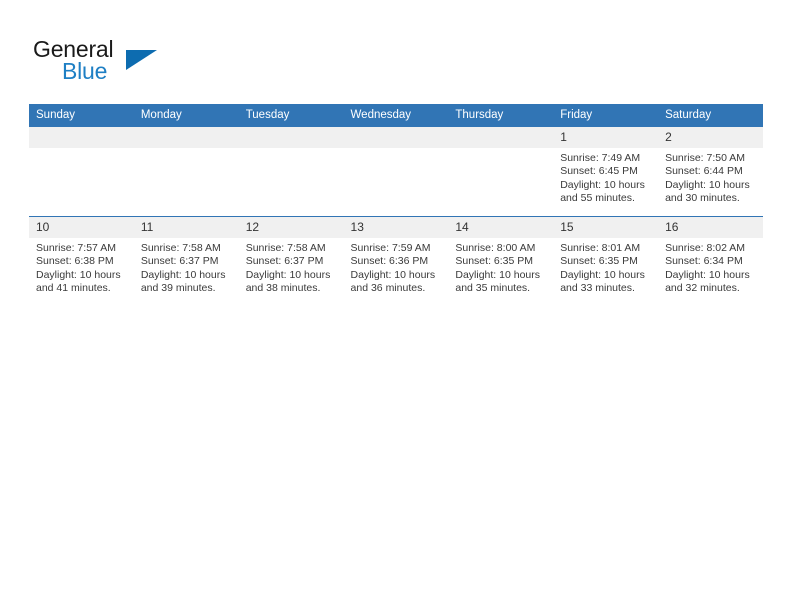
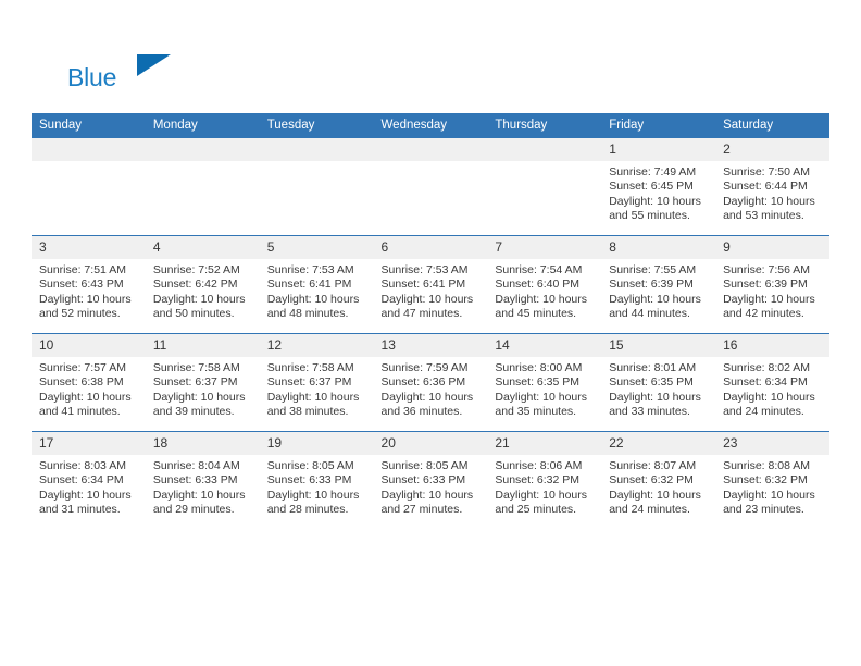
- General
  Blue
  Sunday	Monday	Tuesday	Wednesday	Thursday	Friday	Saturday
- 					1 Sunrise: 7:49 AM Sunset: 6:45 PM Daylight: 10 hours and 55 minutes.	2 Sunrise: 7:50 AM Sunset: 6:44 PM Daylight: 10 hours and 30 minutes.
+ 					1 Sunrise: 7:49 AM Sunset: 6:45 PM Daylight: 10 hours and 55 minutes.	2 Sunrise: 7:50 AM Sunset: 6:44 PM Daylight: 10 hours and 53 minutes.
+ 3 Sunrise: 7:51 AM Sunset: 6:43 PM Daylight: 10 hours and 52 minutes.	4 Sunrise: 7:52 AM Sunset: 6:42 PM Daylight: 10 hours and 50 minutes.	5 Sunrise: 7:53 AM Sunset: 6:41 PM Daylight: 10 hours and 48 minutes.	6 Sunrise: 7:53 AM Sunset: 6:41 PM Daylight: 10 hours and 47 minutes.	7 Sunrise: 7:54 AM Sunset: 6:40 PM Daylight: 10 hours and 45 minutes.	8 Sunrise: 7:55 AM Sunset: 6:39 PM Daylight: 10 hours and 44 minutes.	9 Sunrise: 7:56 AM Sunset: 6:39 PM Daylight: 10 hours and 42 minutes.
- 10 Sunrise: 7:57 AM Sunset: 6:38 PM Daylight: 10 hours and 41 minutes.	11 Sunrise: 7:58 AM Sunset: 6:37 PM Daylight: 10 hours and 39 minutes.	12 Sunrise: 7:58 AM Sunset: 6:37 PM Daylight: 10 hours and 38 minutes.	13 Sunrise: 7:59 AM Sunset: 6:36 PM Daylight: 10 hours and 36 minutes.	14 Sunrise: 8:00 AM Sunset: 6:35 PM Daylight: 10 hours and 35 minutes.	15 Sunrise: 8:01 AM Sunset: 6:35 PM Daylight: 10 hours and 33 minutes.	16 Sunrise: 8:02 AM Sunset: 6:34 PM Daylight: 10 hours and 32 minutes.
+ 10 Sunrise: 7:57 AM Sunset: 6:38 PM Daylight: 10 hours and 41 minutes.	11 Sunrise: 7:58 AM Sunset: 6:37 PM Daylight: 10 hours and 39 minutes.	12 Sunrise: 7:58 AM Sunset: 6:37 PM Daylight: 10 hours and 38 minutes.	13 Sunrise: 7:59 AM Sunset: 6:36 PM Daylight: 10 hours and 36 minutes.	14 Sunrise: 8:00 AM Sunset: 6:35 PM Daylight: 10 hours and 35 minutes.	15 Sunrise: 8:01 AM Sunset: 6:35 PM Daylight: 10 hours and 33 minutes.	16 Sunrise: 8:02 AM Sunset: 6:34 PM Daylight: 10 hours and 24 minutes.
+ 17 Sunrise: 8:03 AM Sunset: 6:34 PM Daylight: 10 hours and 31 minutes.	18 Sunrise: 8:04 AM Sunset: 6:33 PM Daylight: 10 hours and 29 minutes.	19 Sunrise: 8:05 AM Sunset: 6:33 PM Daylight: 10 hours and 28 minutes.	20 Sunrise: 8:05 AM Sunset: 6:33 PM Daylight: 10 hours and 27 minutes.	21 Sunrise: 8:06 AM Sunset: 6:32 PM Daylight: 10 hours and 25 minutes.	22 Sunrise: 8:07 AM Sunset: 6:32 PM Daylight: 10 hours and 24 minutes.	23 Sunrise: 8:08 AM Sunset: 6:32 PM Daylight: 10 hours and 23 minutes.
